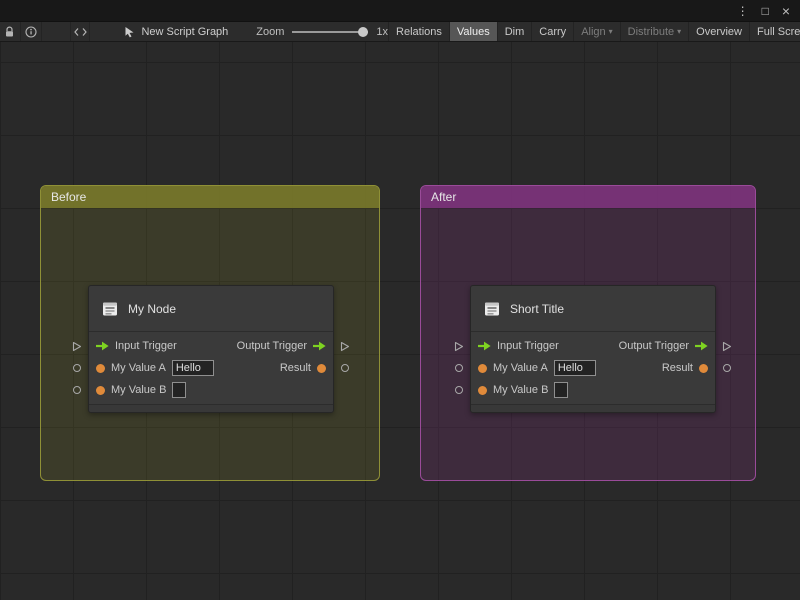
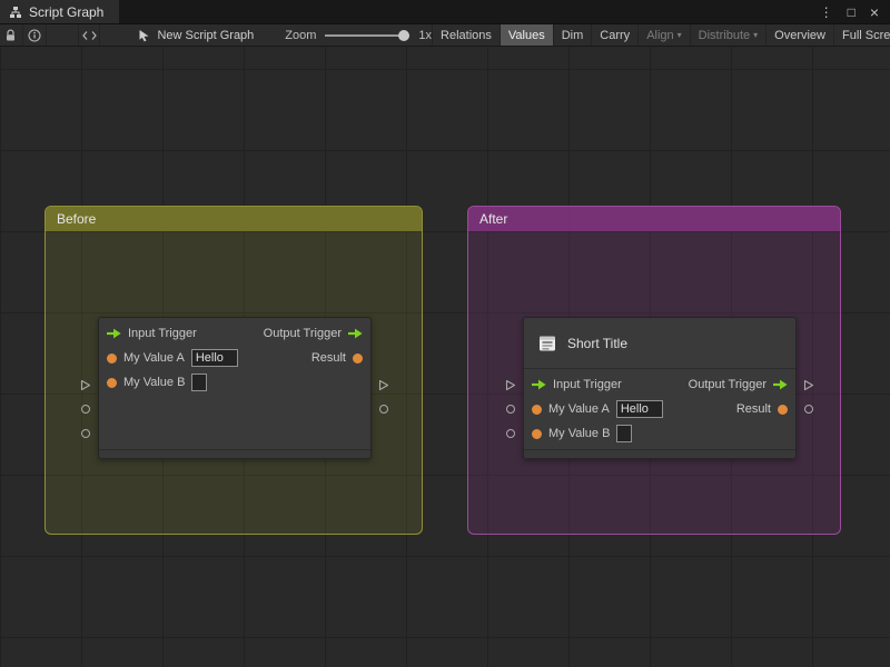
+ Script Graph
  ⋮
  □
  ×
  New Script Graph
  Zoom
  1x
  Relations
  Values
  Dim
  Carry
  Align
  ▾
  Distribute
  ▾
  Overview
  Full Scre
  Before
  After
- My Node
  Input Trigger
  Output Trigger
  My Value A
  Hello
  Result
  My Value B
  Short Title
  Input Trigger
  Output Trigger
  My Value A
  Hello
  Result
  My Value B
